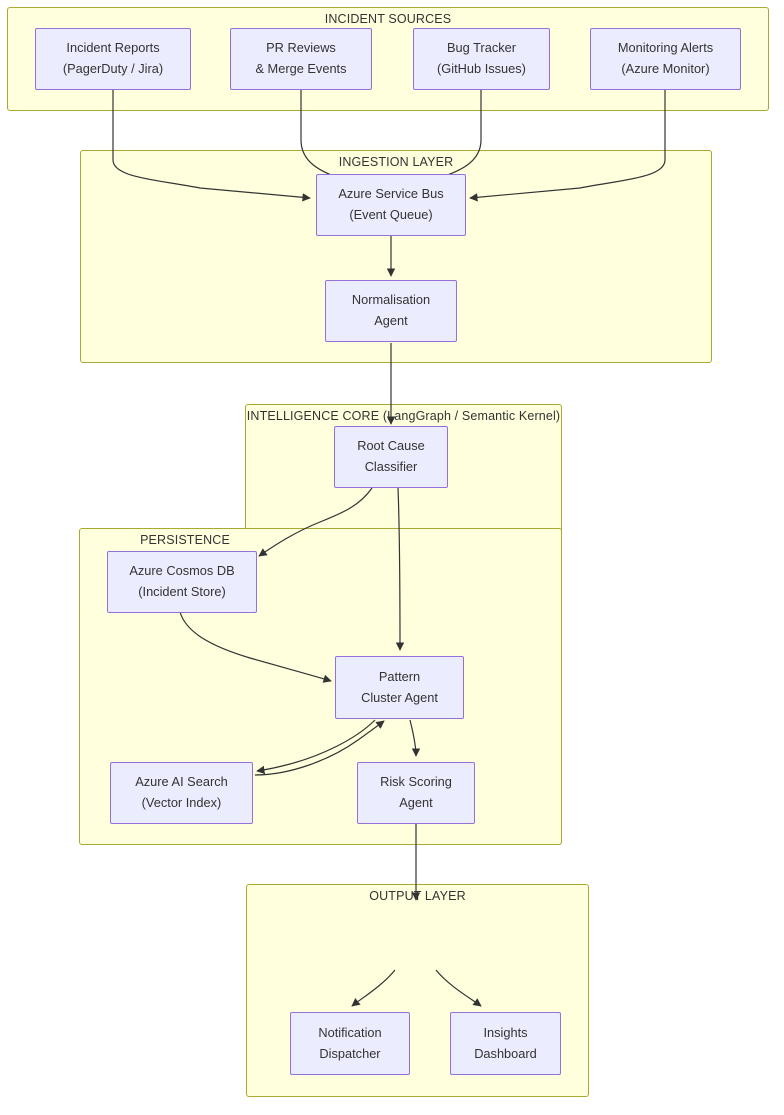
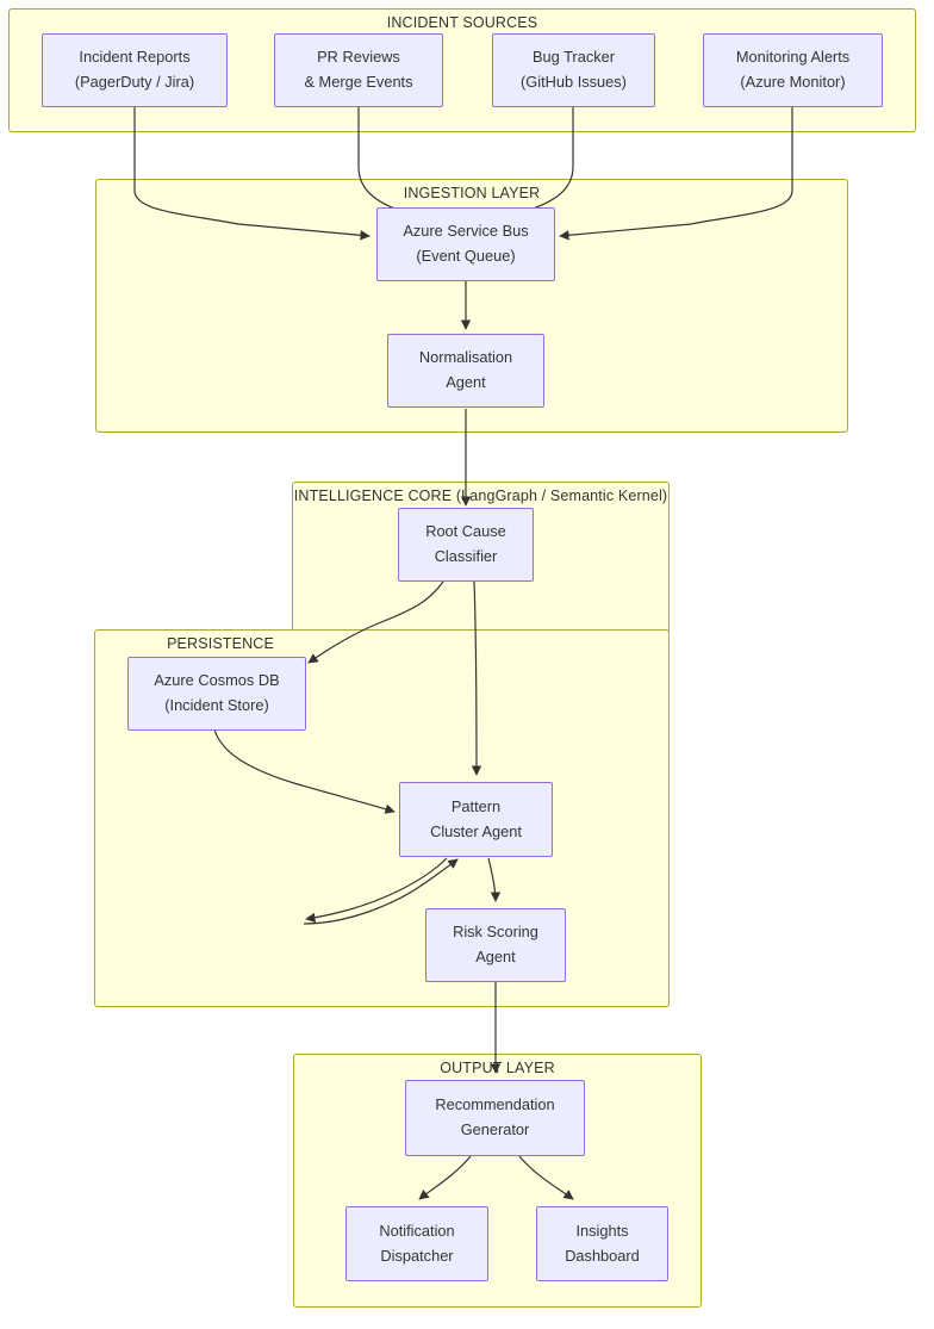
  INCIDENT SOURCES
  INGESTION LAYER
  INTELLIGENCE CORE (angGraph / Semantic Kernel)
  PERSISTENCE
  OUTPUT LAYER
  Incident Reports
  (PagerDuty / Jira)
  PR Reviews
  & Merge Events
  Bug Tracker
  (GitHub Issues)
  Monitoring Alerts
  (Azure Monitor)
  Azure Service Bus
  (Event Queue)
  Normalisation
  Agent
  Root Cause
  Classifier
  Azure Cosmos DB
  (Incident Store)
  Pattern
  Cluster Agent
- Azure AI Search
- (Vector Index)
  Risk Scoring
  Agent
+ Recommendation
+ Generator
  Notification
  Dispatcher
  Insights
  Dashboard
